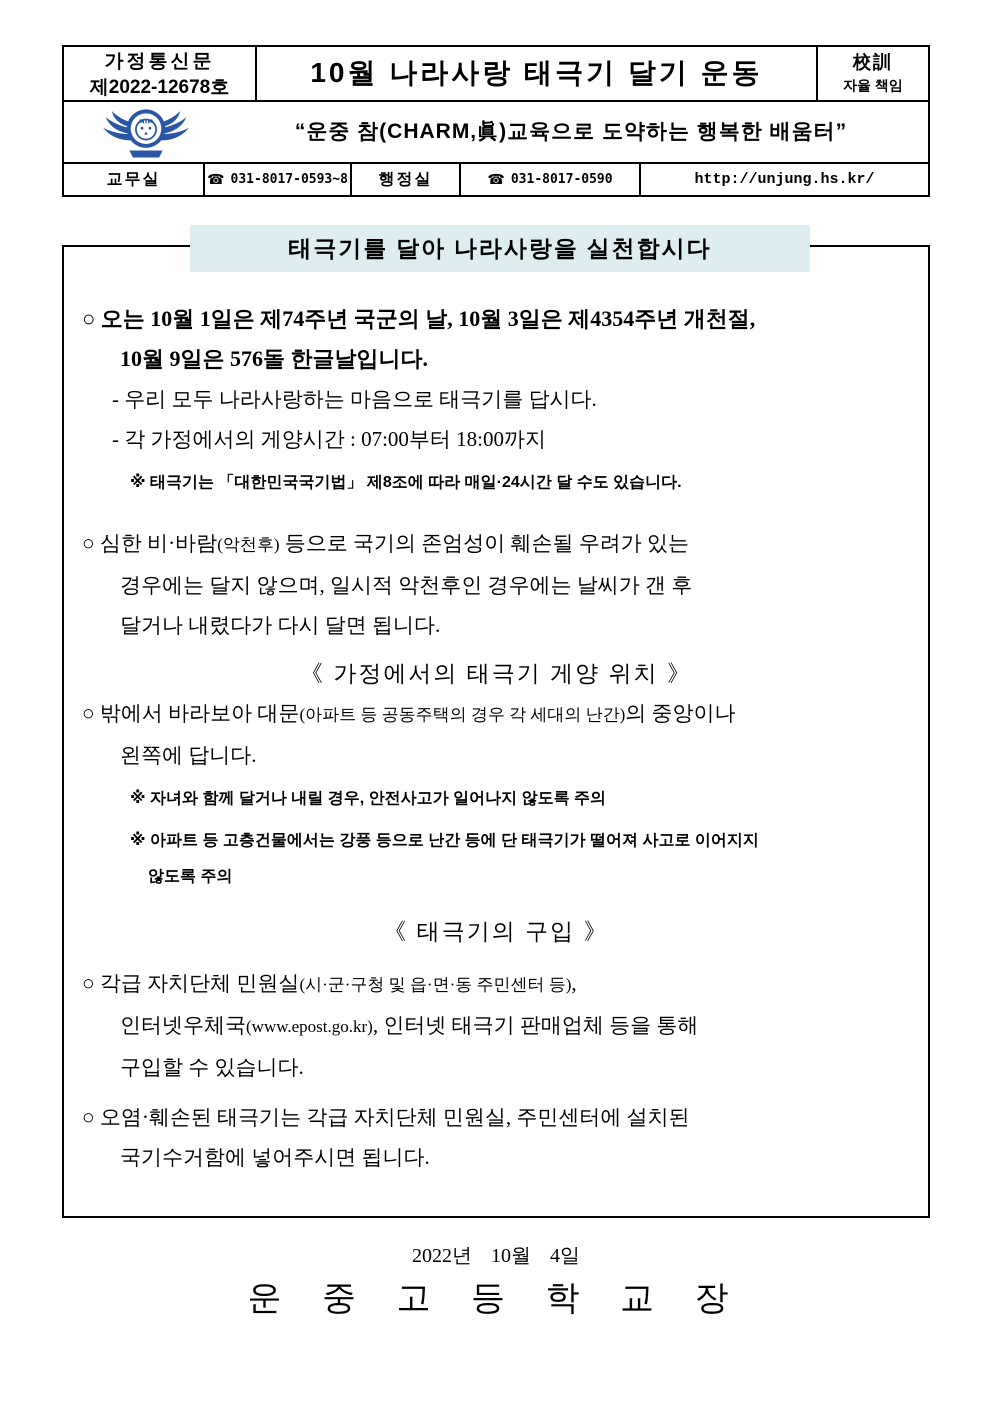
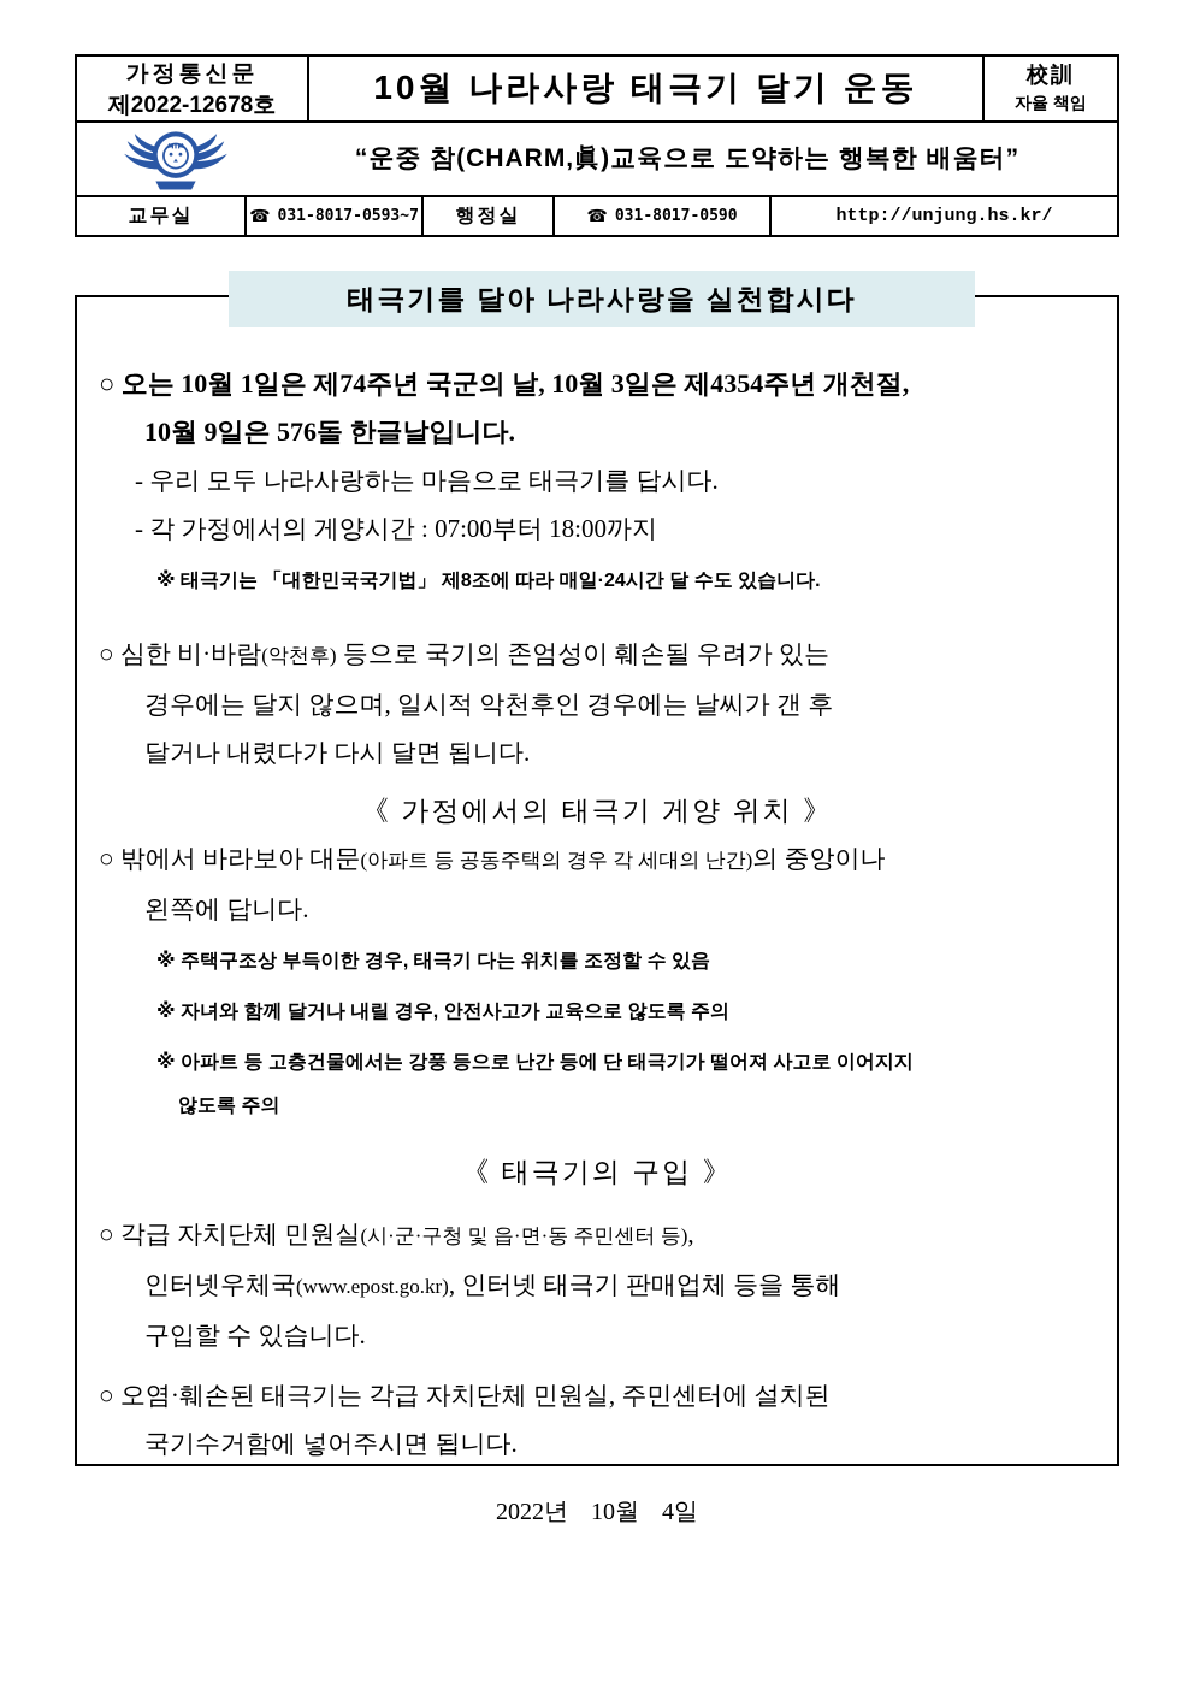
  가정통신문
  제2022-12678호
  10월 나라사랑 태극기 달기 운동
  校訓
  자율 책임
  “운중 참(CHARM,眞)교육으로 도약하는 행복한 배움터”
  교무실
  ☎
- 031-8017-0593~8
+ 031-8017-0593~7
  행정실
  ☎
  031-8017-0590
  http://unjung.hs.kr/
  태극기를 달아 나라사랑을 실천합시다
  ○ 오는 10월 1일은 제74주년 국군의 날, 10월 3일은 제4354주년 개천절,
  10월 9일은 576돌 한글날입니다.
  - 우리 모두 나라사랑하는 마음으로 태극기를 답시다.
  - 각 가정에서의 게양시간 : 07:00부터 18:00까지
  ※ 태극기는 「대한민국국기법」 제8조에 따라 매일·24시간 달 수도 있습니다.
  ○ 심한 비·바람(악천후) 등으로 국기의 존엄성이 훼손될 우려가 있는
  경우에는 달지 않으며, 일시적 악천후인 경우에는 날씨가 갠 후
  달거나 내렸다가 다시 달면 됩니다.
  《 가정에서의 태극기 게양 위치 》
  ○ 밖에서 바라보아 대문(아파트 등 공동주택의 경우 각 세대의 난간)의 중앙이나
  왼쪽에 답니다.
+ ※ 주택구조상 부득이한 경우, 태극기 다는 위치를 조정할 수 있음
- ※ 자녀와 함께 달거나 내릴 경우, 안전사고가 일어나지 않도록 주의
+ ※ 자녀와 함께 달거나 내릴 경우, 안전사고가 교육으로 않도록 주의
  ※ 아파트 등 고층건물에서는 강풍 등으로 난간 등에 단 태극기가 떨어져 사고로 이어지지
  않도록 주의
  《 태극기의 구입 》
  ○ 각급 자치단체 민원실(시·군·구청 및 읍·면·동 주민센터 등),
  인터넷우체국(www.epost.go.kr), 인터넷 태극기 판매업체 등을 통해
  구입할 수 있습니다.
  ○ 오염·훼손된 태극기는 각급 자치단체 민원실, 주민센터에 설치된
  국기수거함에 넣어주시면 됩니다.
  2022년 10월 4일
- 운 중 고 등 학 교 장
